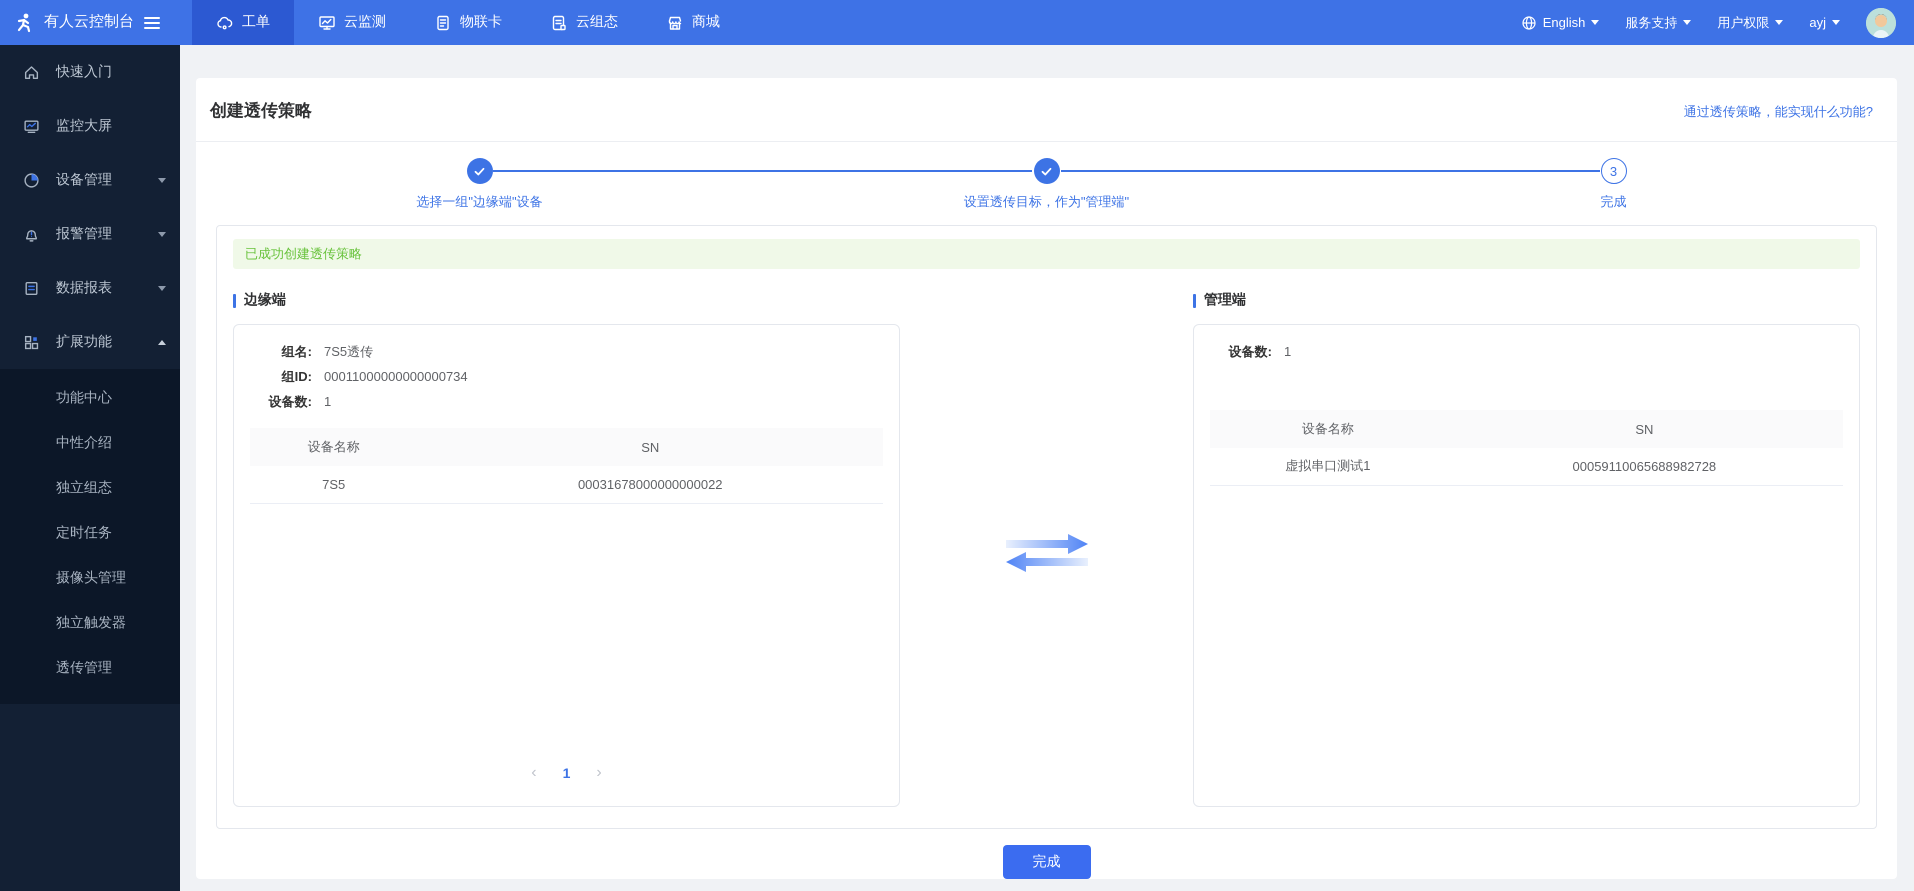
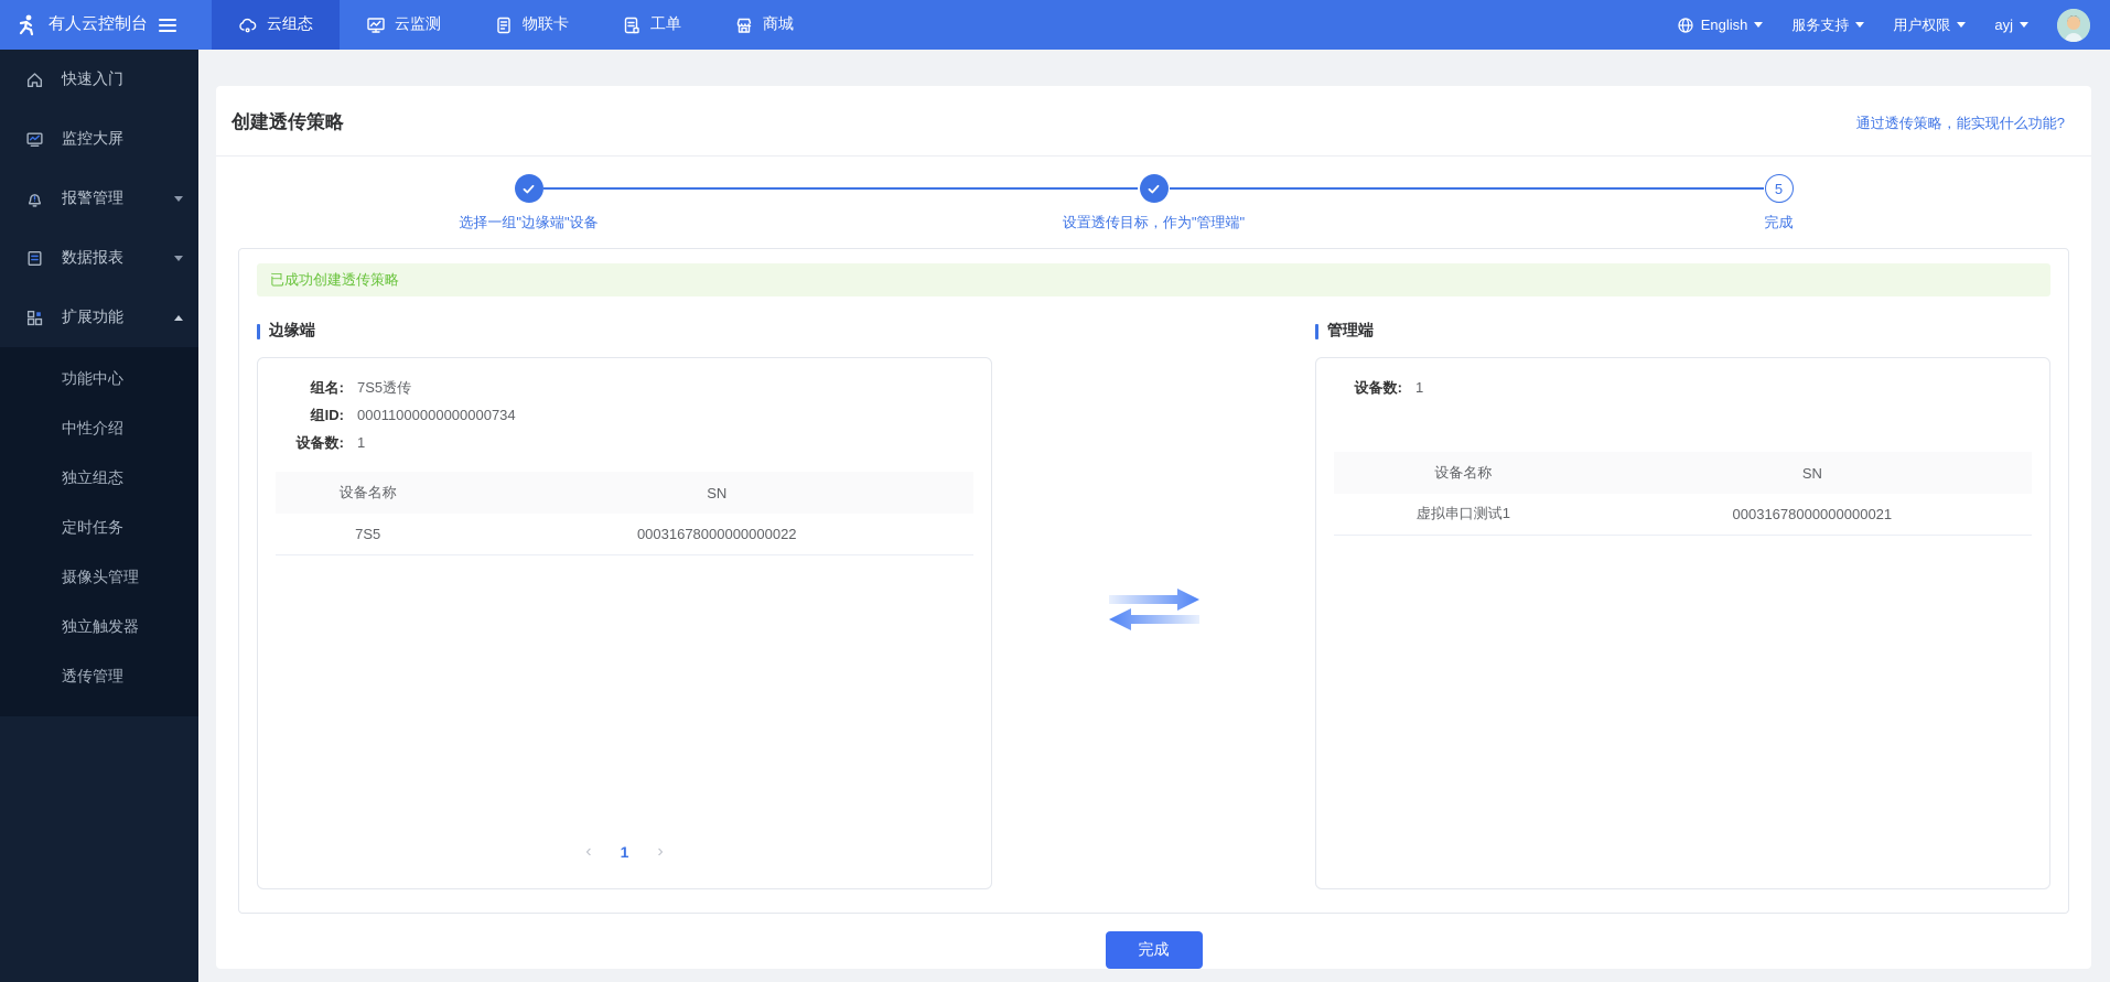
  有人云控制台
- 工单
+ 云组态
  云监测
  物联卡
- 云组态
+ 工单
  商城
  English
  服务支持
  用户权限
  ayj
  快速入门
  监控大屏
- 设备管理
  报警管理
  数据报表
  扩展功能
  功能中心
  中性介绍
  独立组态
  定时任务
  摄像头管理
  独立触发器
  透传管理
  创建透传策略
  通过透传策略，能实现什么功能?
  选择一组"边缘端"设备
  设置透传目标，作为"管理端"
- 3
+ 5
  完成
  已成功创建透传策略
  边缘端
  组名:
  7S5透传
  组ID:
  00011000000000000734
  设备数:
  1
  设备名称	SN
  7S5	00031678000000000022
  ‹
  1
  ›
  管理端
  设备数:
  1
  设备名称	SN
- 虚拟串口测试1	00059110065688982728
+ 虚拟串口测试1	00031678000000000021
  完成
